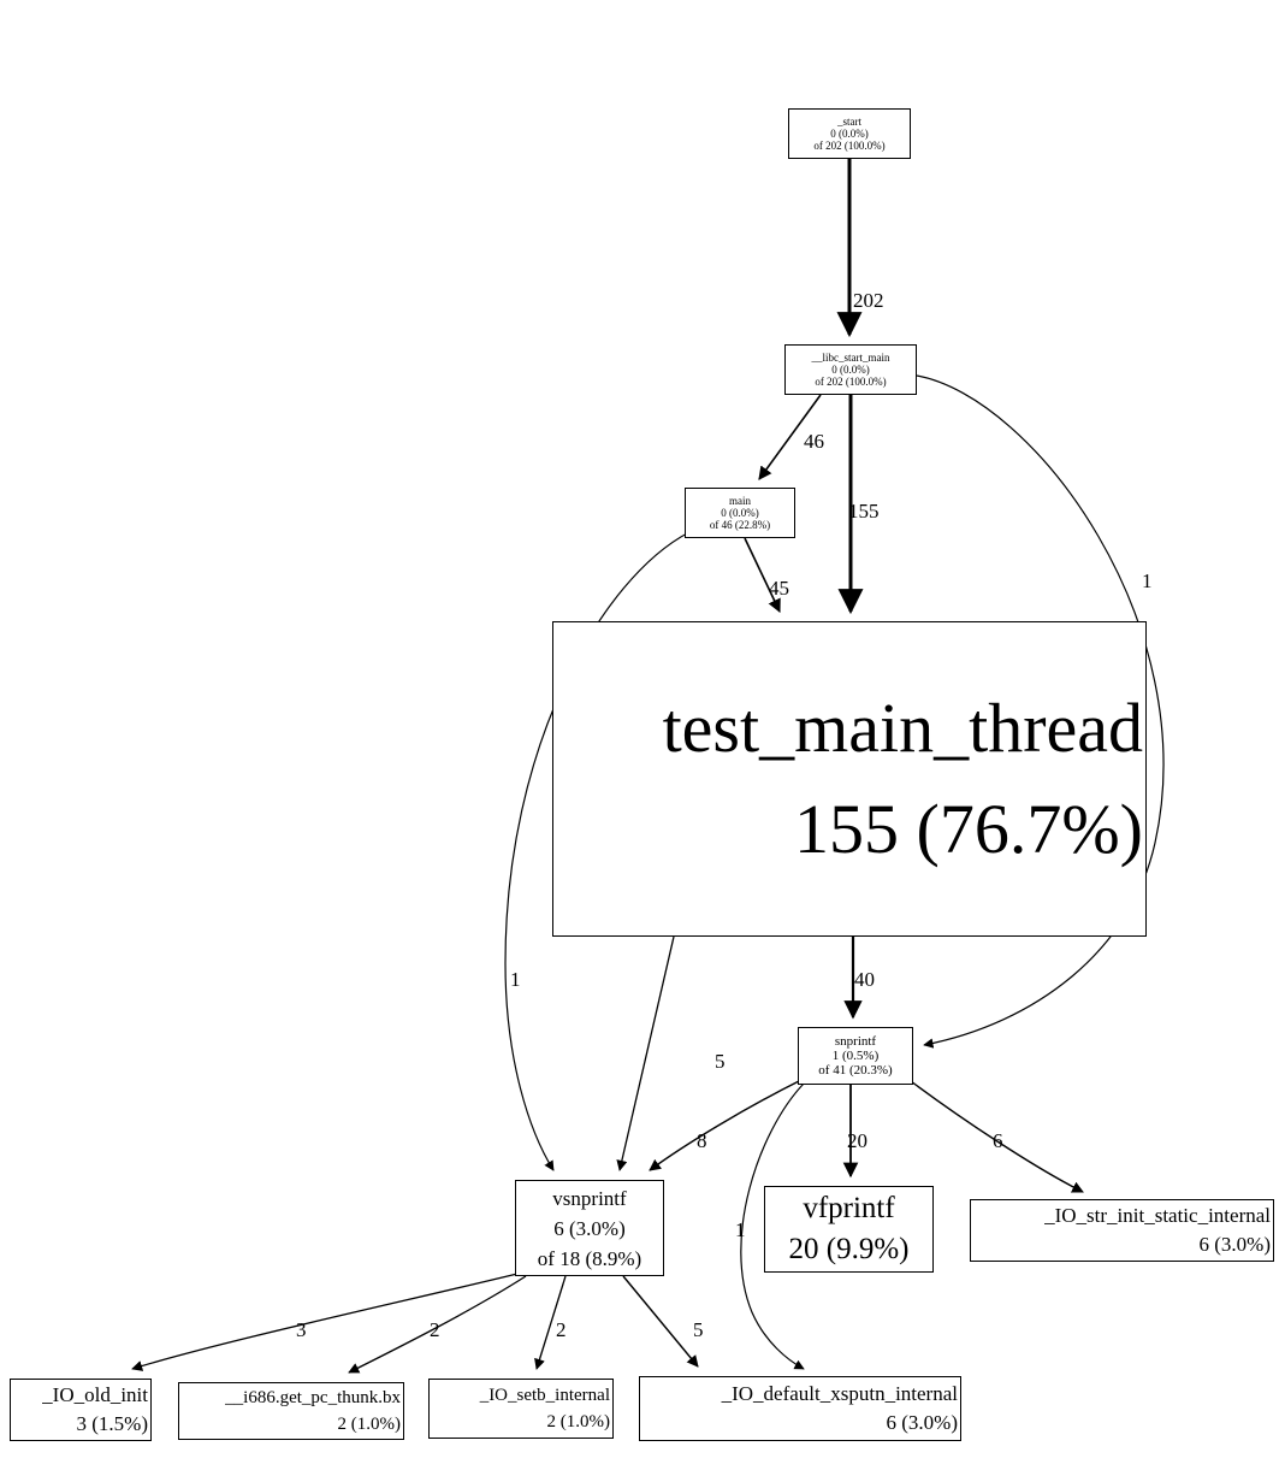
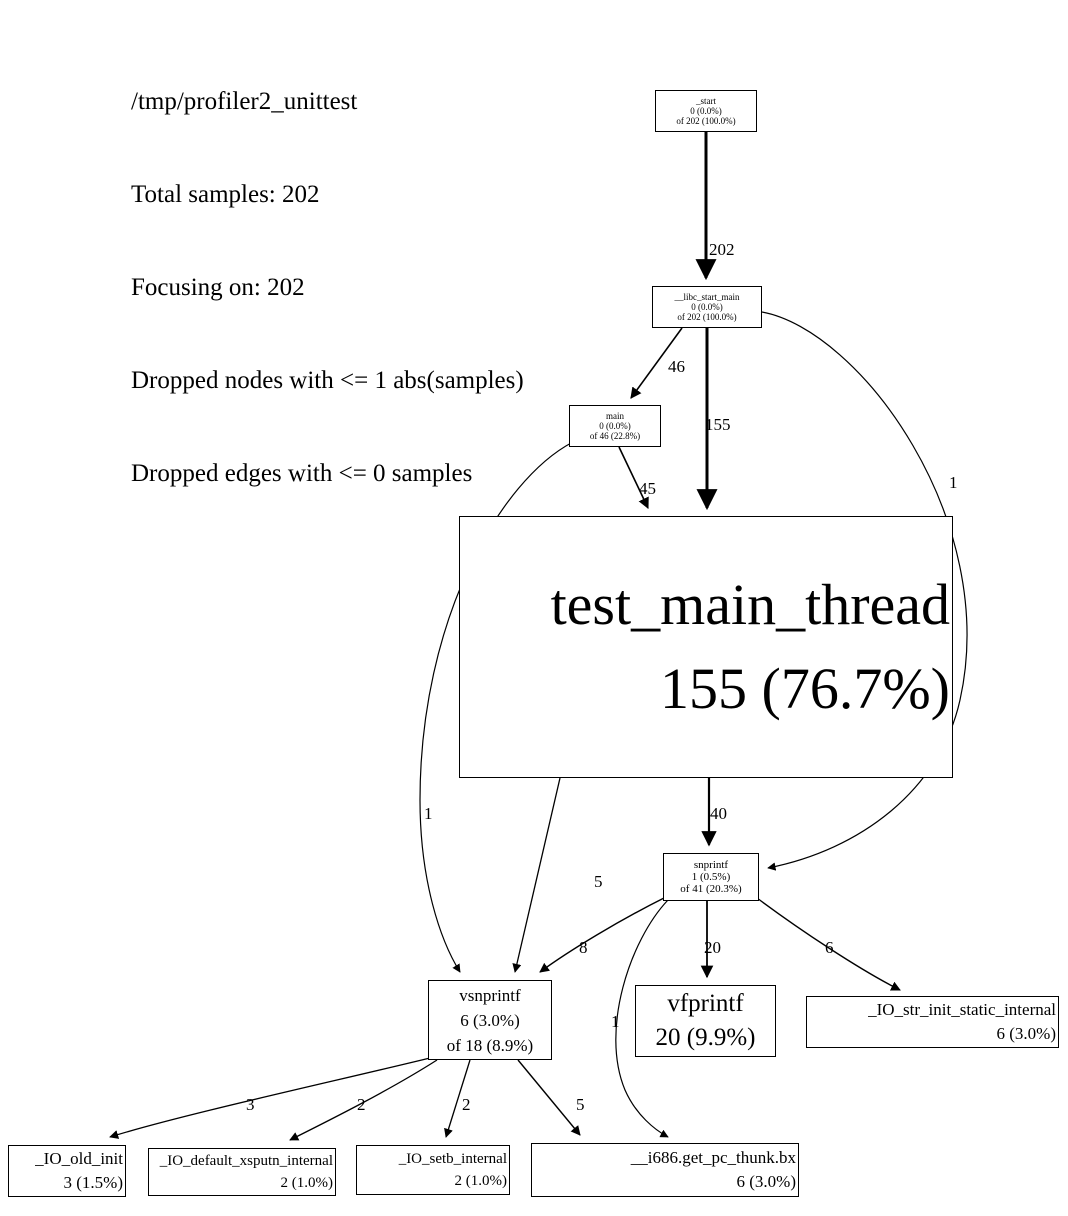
+ /tmp/profiler2_unittest
+ Total samples: 202
+ Focusing on: 202
+ Dropped nodes with <= 1 abs(samples)
+ Dropped edges with <= 0 samples
  _start
  0 (0.0%)
  of 202 (100.0%)
  __libc_start_main
  0 (0.0%)
  of 202 (100.0%)
  main
  0 (0.0%)
  of 46 (22.8%)
  test_main_thread
  155 (76.7%)
  snprintf
  1 (0.5%)
  of 41 (20.3%)
  vsnprintf
  6 (3.0%)
  of 18 (8.9%)
  vfprintf
  20 (9.9%)
  _IO_str_init_static_internal
  6 (3.0%)
  _IO_old_init
  3 (1.5%)
- __i686.get_pc_thunk.bx
+ _IO_default_xsputn_internal
  2 (1.0%)
  _IO_setb_internal
  2 (1.0%)
- _IO_default_xsputn_internal
+ __i686.get_pc_thunk.bx
  6 (3.0%)
  202
  46
  155
  1
  45
  1
  40
  5
  8
  20
  6
  1
  3
  2
  2
  5
